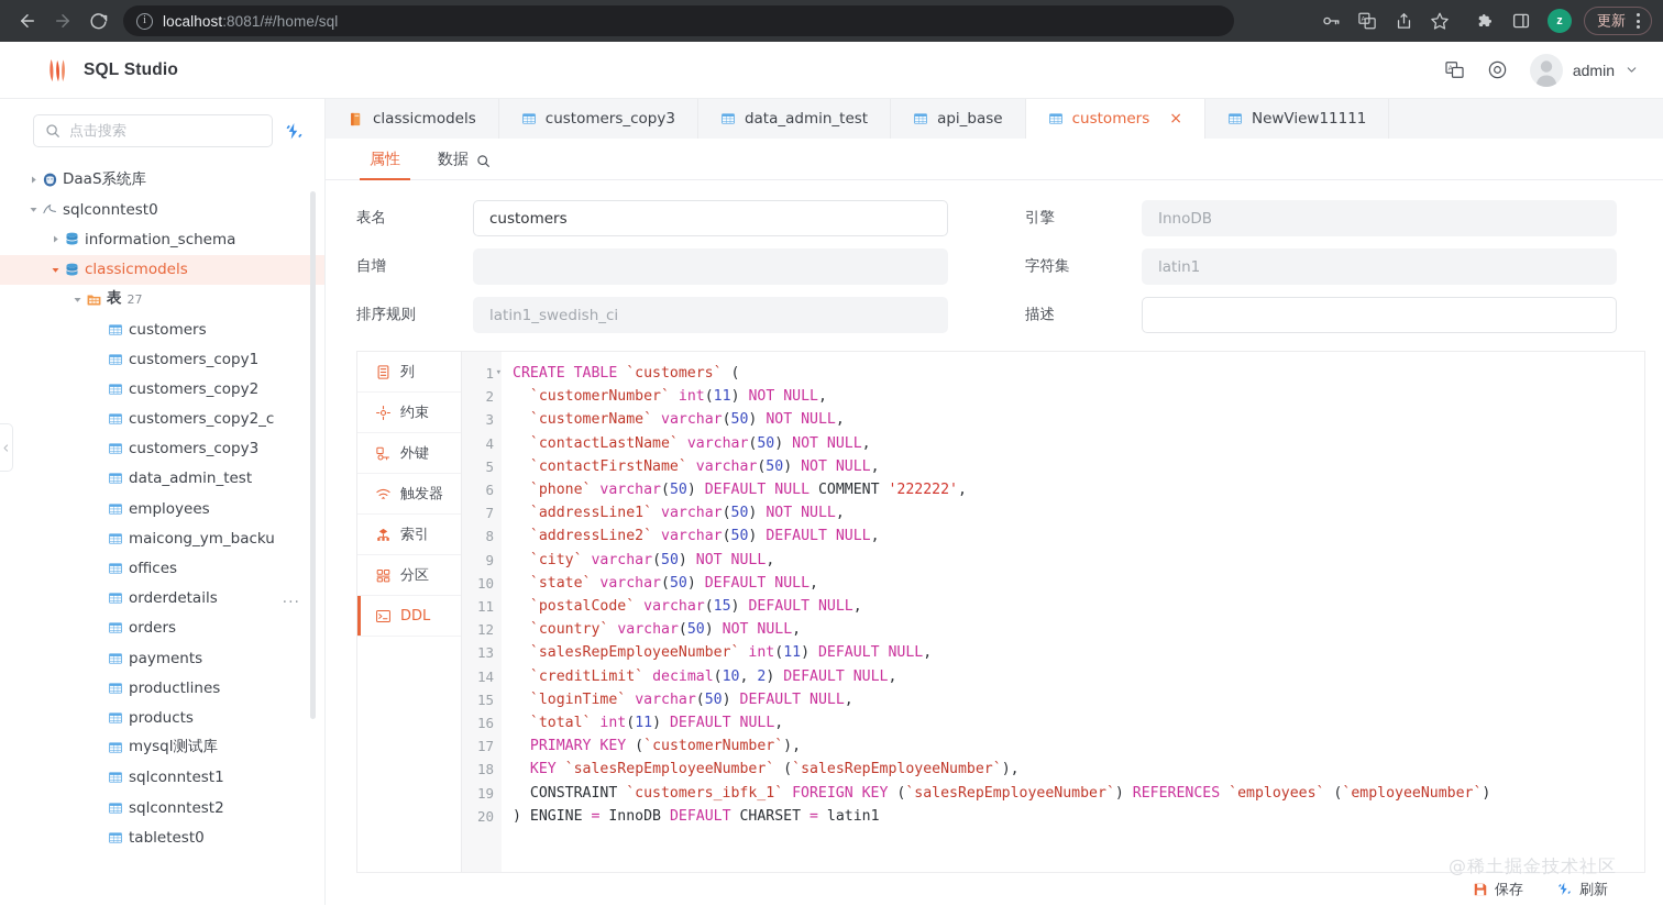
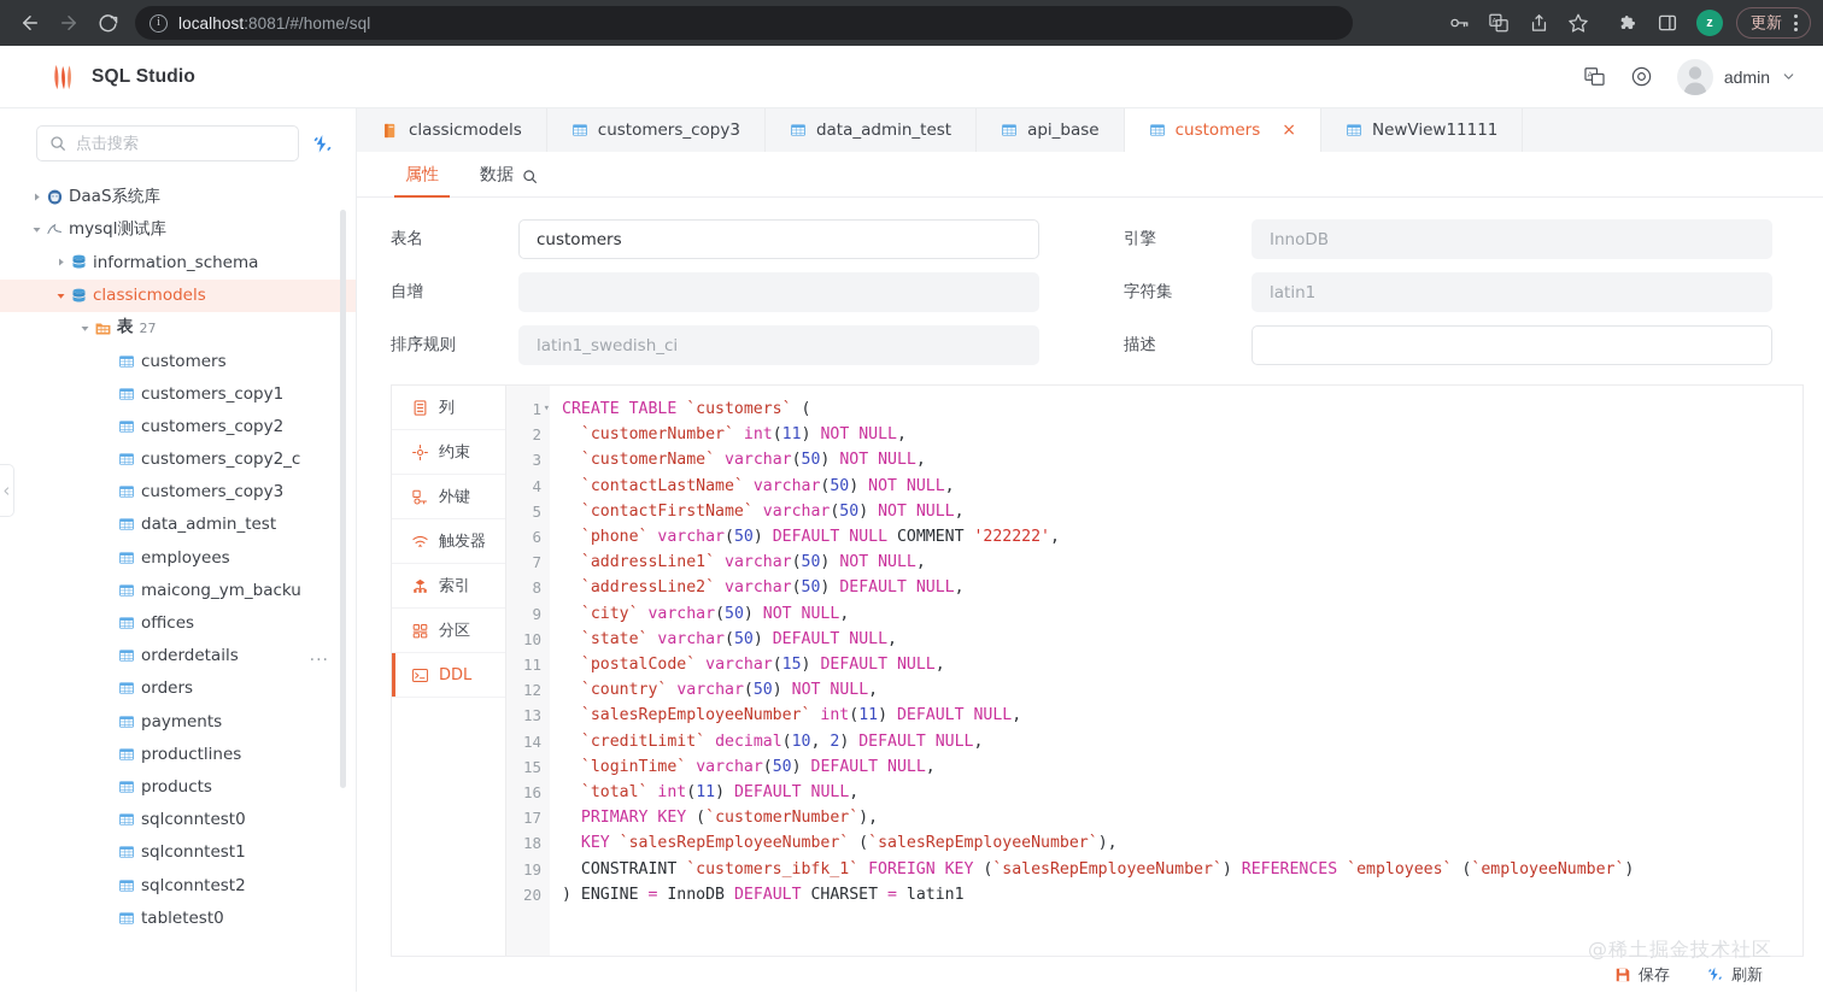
  i
  localhost:8081/#/home/sql
  z
  更新
  SQL Studio
  admin
  点击搜索
  DaaS系统库
- sqlconntest0
+ mysql测试库
  information_schema
  classicmodels
  表
  27
  customers
  customers_copy1
  customers_copy2
  customers_copy2_c
  customers_copy3
  data_admin_test
  employees
  maicong_ym_backu
  offices
  orderdetails
  ...
  orders
  payments
  productlines
  products
- mysql测试库
+ sqlconntest0
  sqlconntest1
  sqlconntest2
  tabletest0
  classicmodels
  customers_copy3
  data_admin_test
  api_base
  customers
  ×
  NewView11111
  属性
  数据
  表名
  customers
  引擎
  InnoDB
  自增
  字符集
  latin1
  排序规则
  latin1_swedish_ci
  描述
  列
  约束
  外键
  触发器
  索引
  分区
  DDL
  1
  ▾
  2
  3
  4
  5
  6
  7
  8
  9
  10
  11
  12
  13
  14
  15
  16
  17
  18
  19
  20
  CREATE TABLE `customers` (
  `customerNumber` int(11) NOT NULL,
  `customerName` varchar(50) NOT NULL,
  `contactLastName` varchar(50) NOT NULL,
  `contactFirstName` varchar(50) NOT NULL,
  `phone` varchar(50) DEFAULT NULL COMMENT '222222',
  `addressLine1` varchar(50) NOT NULL,
  `addressLine2` varchar(50) DEFAULT NULL,
  `city` varchar(50) NOT NULL,
  `state` varchar(50) DEFAULT NULL,
  `postalCode` varchar(15) DEFAULT NULL,
  `country` varchar(50) NOT NULL,
  `salesRepEmployeeNumber` int(11) DEFAULT NULL,
  `creditLimit` decimal(10, 2) DEFAULT NULL,
  `loginTime` varchar(50) DEFAULT NULL,
  `total` int(11) DEFAULT NULL,
  PRIMARY KEY (`customerNumber`),
  KEY `salesRepEmployeeNumber` (`salesRepEmployeeNumber`),
  CONSTRAINT `customers_ibfk_1` FOREIGN KEY (`salesRepEmployeeNumber`) REFERENCES `employees` (`employeeNumber`)
  ) ENGINE = InnoDB DEFAULT CHARSET = latin1
  @稀土掘金技术社区
  保存
  刷新
